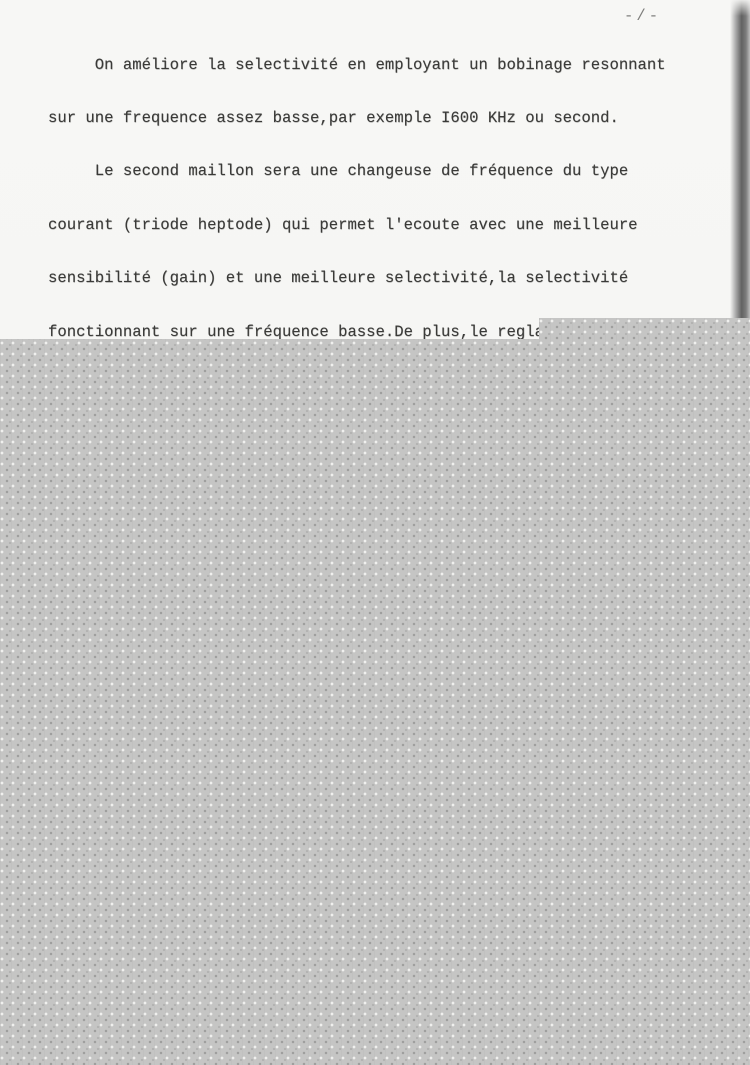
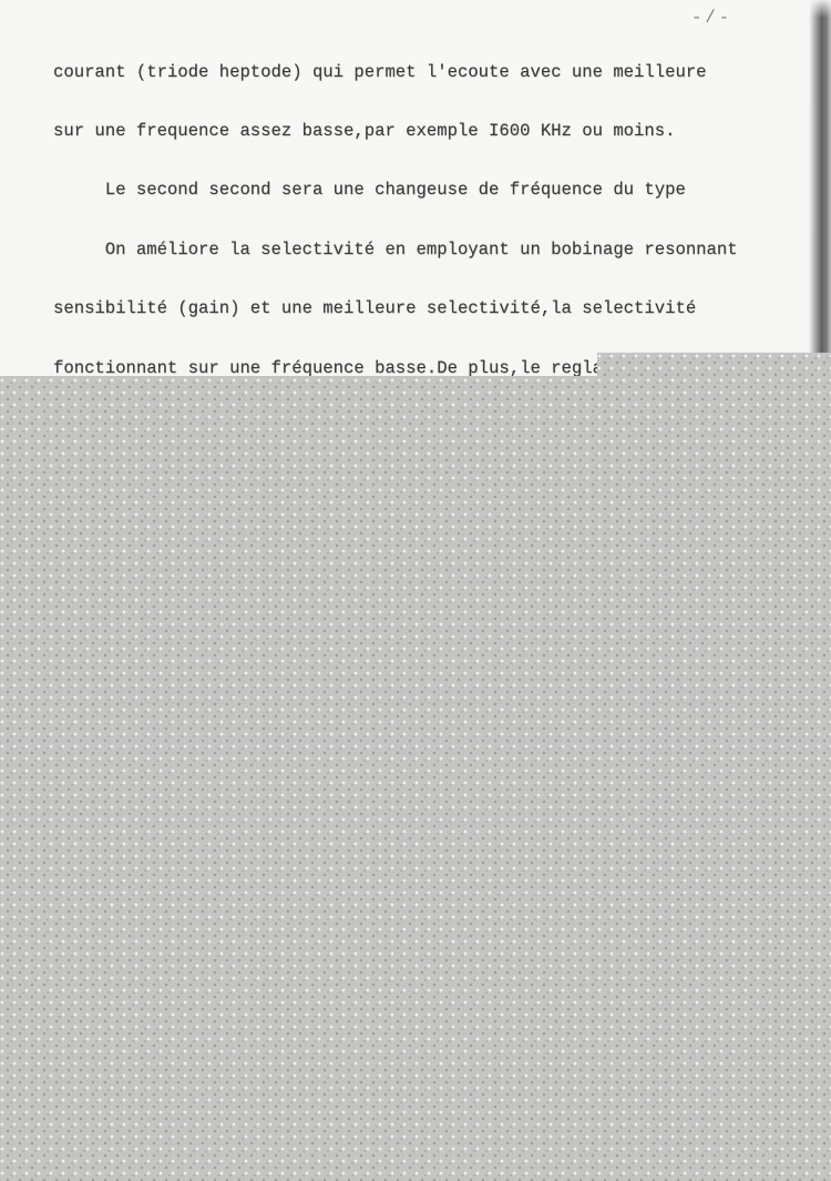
  -/-
- On améliore la selectivité en employant un bobinage resonnant
+ courant (triode heptode) qui permet l'ecoute avec une meilleure
- sur une frequence assez basse,par exemple I600 KHz ou second.
+ sur une frequence assez basse,par exemple I600 KHz ou moins.
- Le second maillon sera une changeuse de fréquence du type
+ Le second second sera une changeuse de fréquence du type
- courant (triode heptode) qui permet l'ecoute avec une meilleure
+ On améliore la selectivité en employant un bobinage resonnant
  sensibilité (gain) et une meilleure selectivité,la selectivité
  fonctionnant sur une fréquence basse.De plus,le regl
